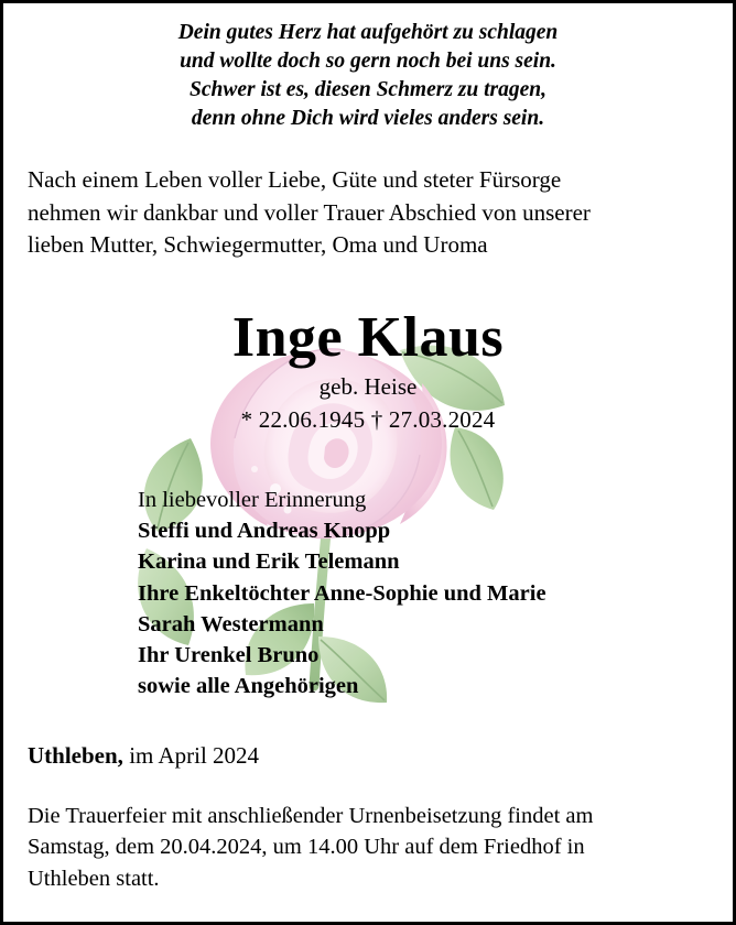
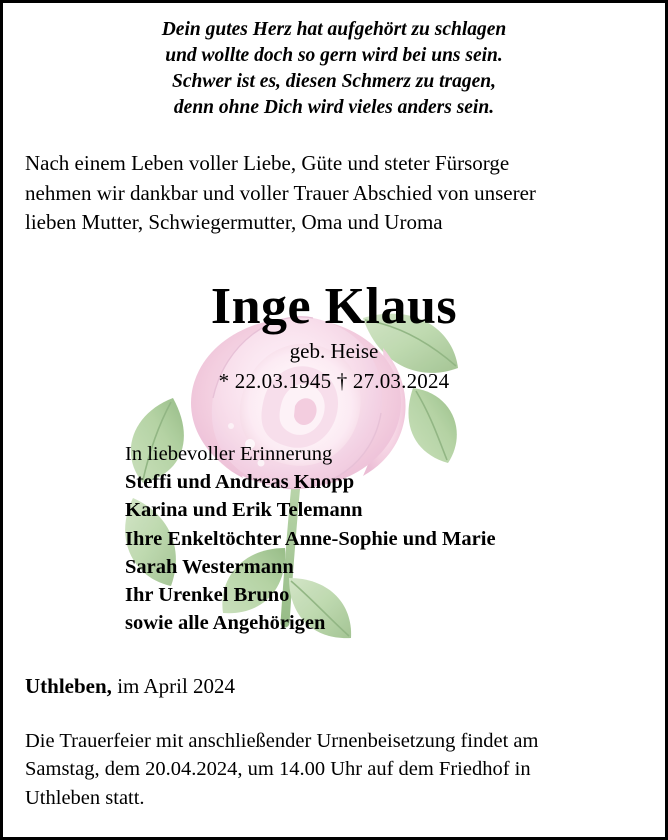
  Dein gutes Herz hat aufgehört zu schlagen
- und wollte doch so gern noch bei uns sein.
+ und wollte doch so gern wird bei uns sein.
  Schwer ist es, diesen Schmerz zu tragen,
  denn ohne Dich wird vieles anders sein.
  Nach einem Leben voller Liebe, Güte und steter Fürsorge
  nehmen wir dankbar und voller Trauer Abschied von unserer
  lieben Mutter, Schwiegermutter, Oma und Uroma
  Inge Klaus
  geb. Heise
- * 22.06.1945 † 27.03.2024
+ * 22.03.1945 † 27.03.2024
  In liebevoller Erinnerung
  Steffi und Andreas Knopp
  Karina und Erik Telemann
  Ihre Enkeltöchter Anne-Sophie und Marie
  Sarah Westermann
  Ihr Urenkel Bruno
  sowie alle Angehörigen
  Uthleben, im April 2024
  Die Trauerfeier mit anschließender Urnenbeisetzung findet am
  Samstag, dem 20.04.2024, um 14.00 Uhr auf dem Friedhof in
  Uthleben statt.
